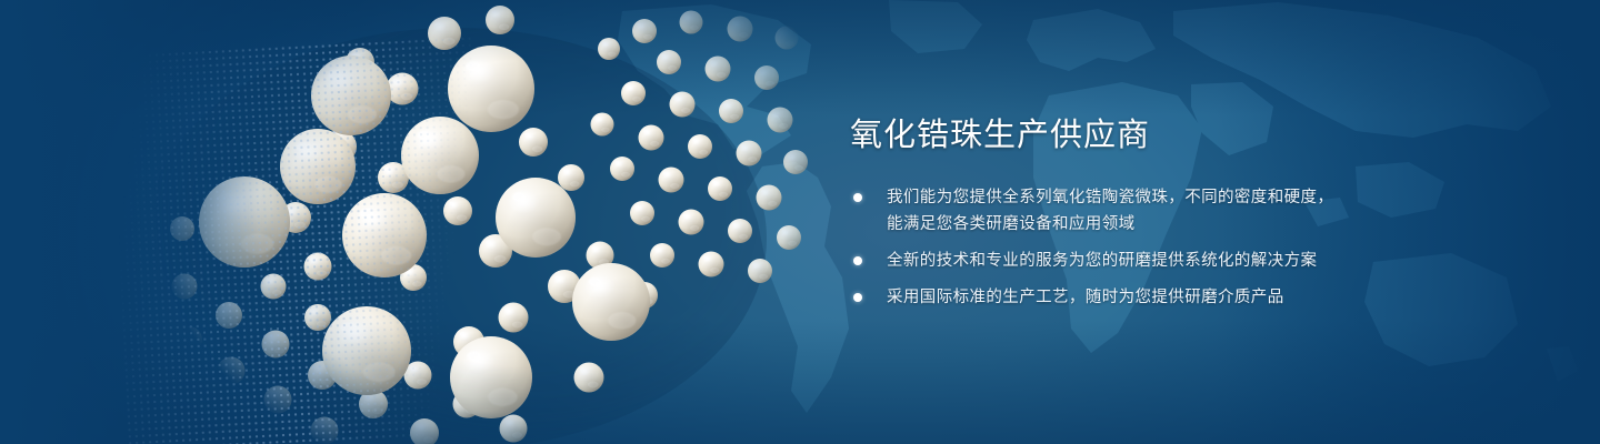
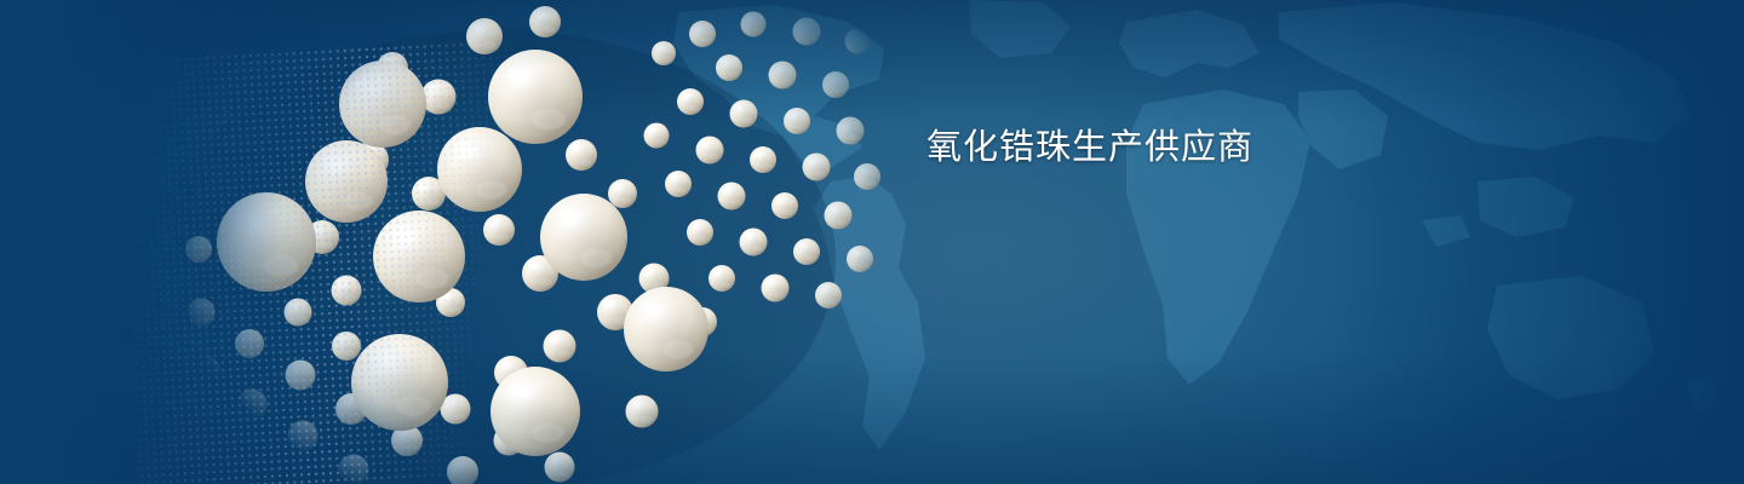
  氧化锆珠生产供应商
- 我们能为您提供全系列氧化锆陶瓷微珠，不同的密度和硬度，
- 能满足您各类研磨设备和应用领域
- 全新的技术和专业的服务为您的研磨提供系统化的解决方案
- 采用国际标准的生产工艺，随时为您提供研磨介质产品
